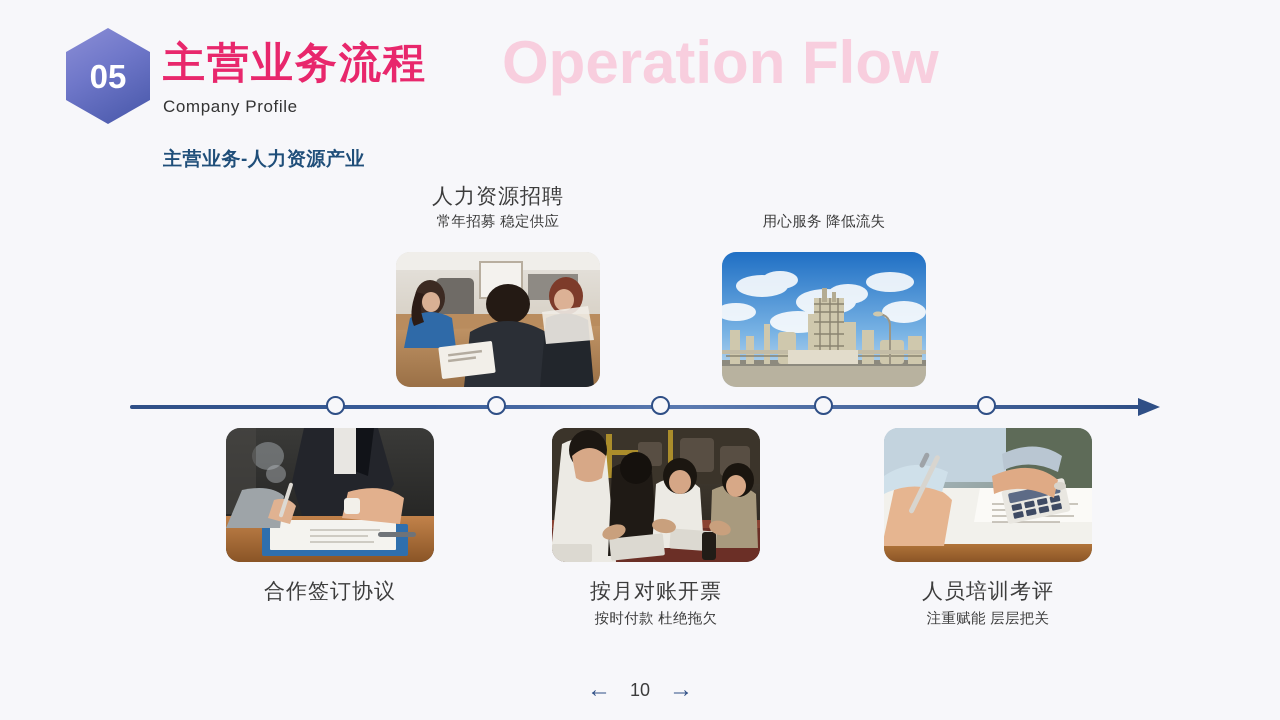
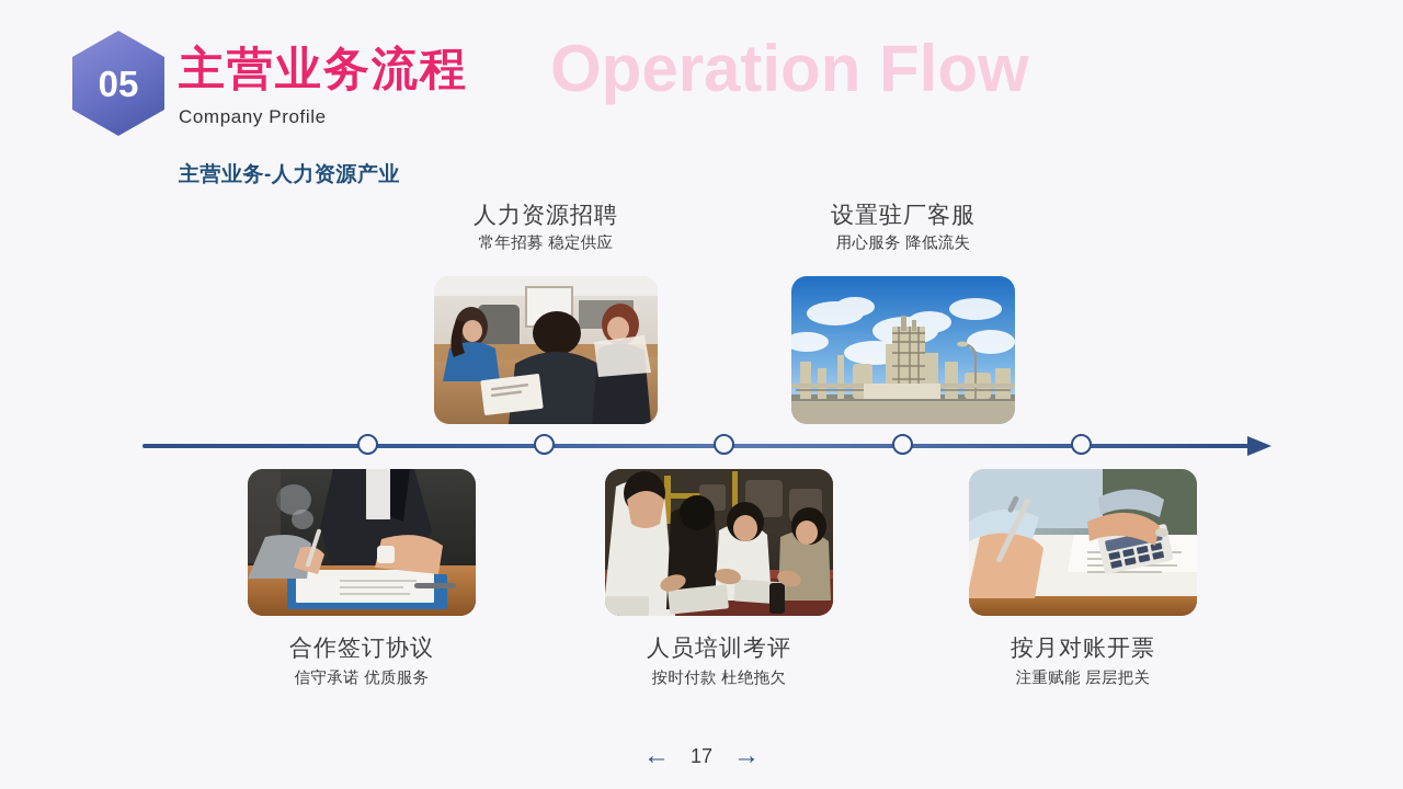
  05
  主营业务流程
  Company Profile
  Operation Flow
  主营业务-人力资源产业
  人力资源招聘
  常年招募 稳定供应
+ 设置驻厂客服
  用心服务 降低流失
  合作签订协议
+ 信守承诺 优质服务
- 按月对账开票
+ 人员培训考评
  按时付款 杜绝拖欠
- 人员培训考评
+ 按月对账开票
  注重赋能 层层把关
  ←
- 10
+ 17
  →
